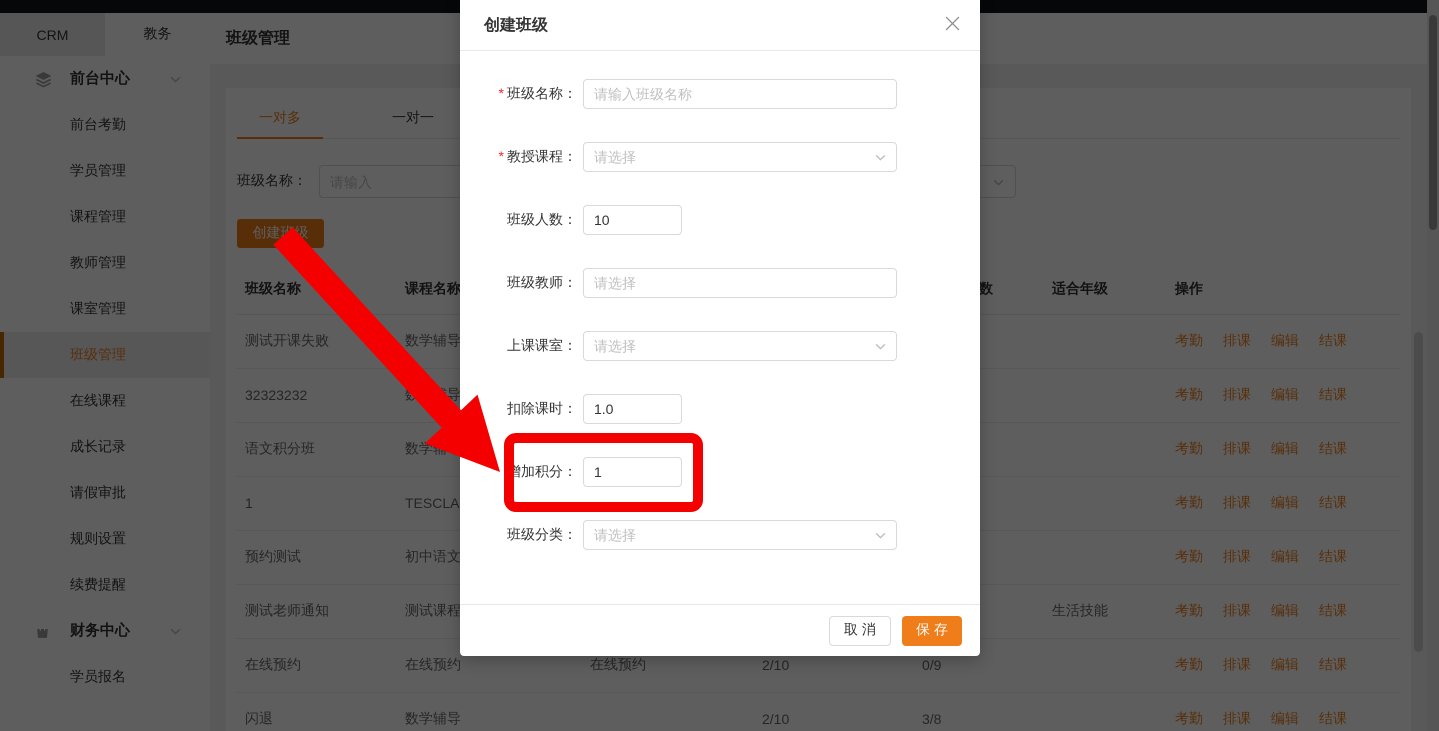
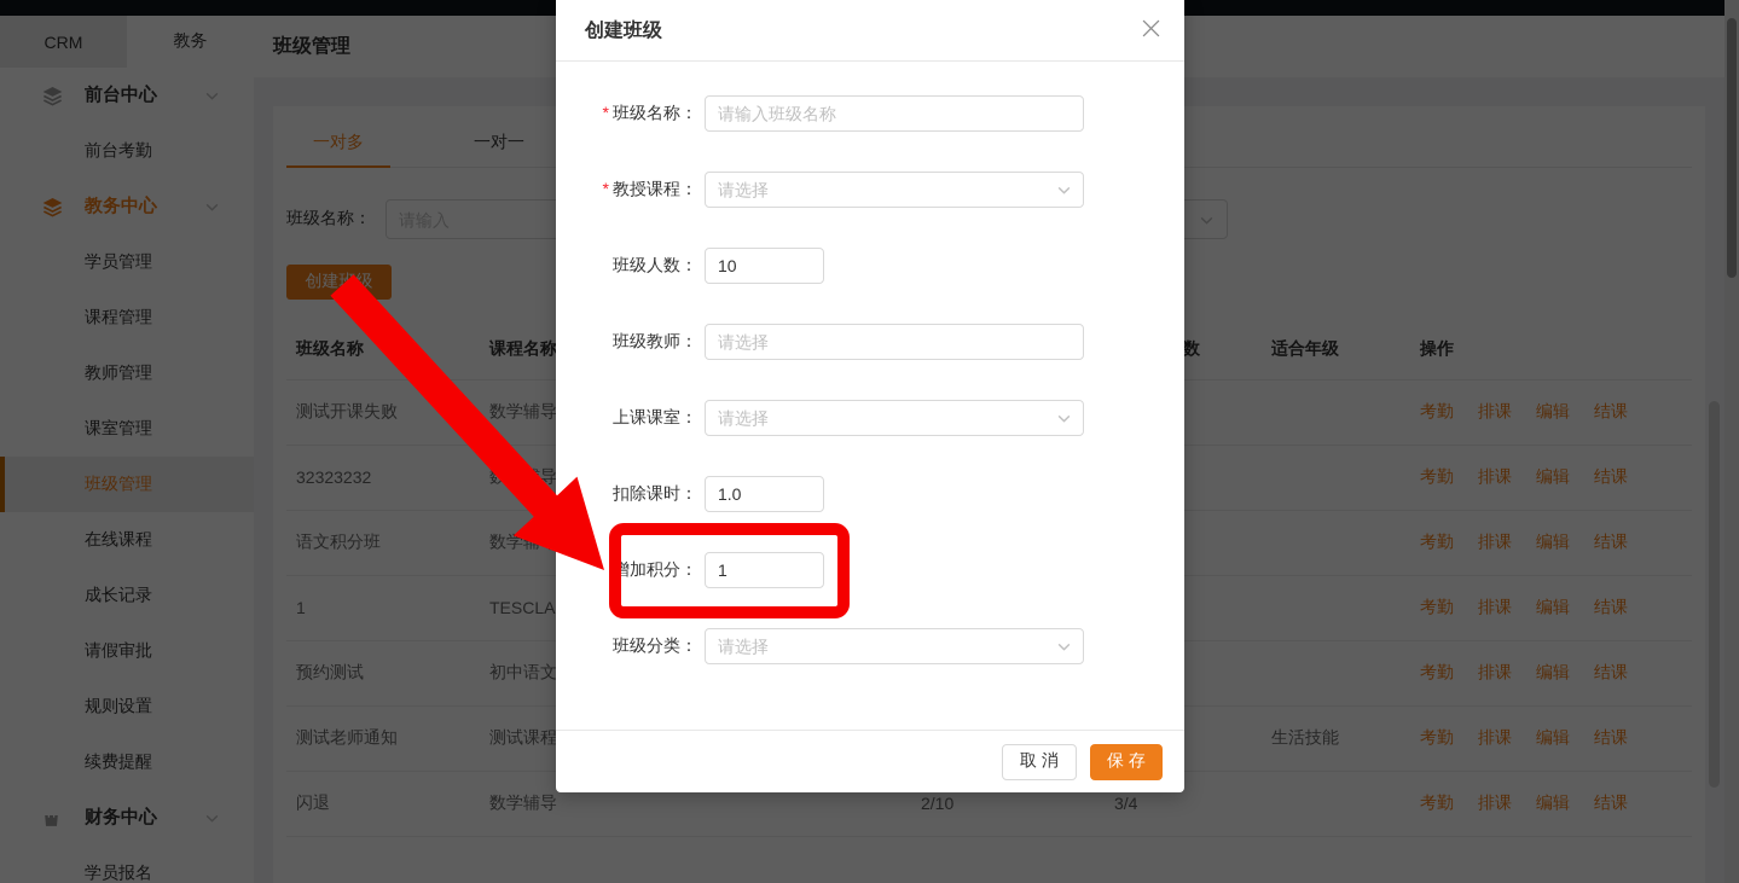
  CRM
  教务
  前台中心
  前台考勤
+ 教务中心
  学员管理
  课程管理
  教师管理
  课室管理
  班级管理
  在线课程
  成长记录
  请假审批
  规则设置
  续费提醒
  财务中心
  学员报名
  班级管理
  一对多
  一对一
  班级名称：
  创建级
  班级名称	课程名称			数	适合年级	操作
  测试开课失败	数学辅导					考勤 排课 编辑 结课
  32323232	导					考勤 排课 编辑 结课
  语文积分班	数学					考勤 排课 编辑 结课
  1	TESCLA					考勤 排课 编辑 结课
  预约测试	初中语文					考勤 排课 编辑 结课
  测试老师通知	测试课程				生活技能	考勤 排课 编辑 结课
- 在线预约	在线预约	在线预约	2/10	0/9		考勤 排课 编辑 结课
- 闪退	数学辅导		2/10	3/8		考勤 排课 编辑 结课
+ 闪退	数学辅导		2/10	3/4		考勤 排课 编辑 结课
  创建班级
  * 班级名称：
  请输入班级名称
  * 教授课程：
  请选择
  班级人数：
  10
  班级教师：
  请选择
  上课课室：
  请选择
  扣除课时：
  1.0
  加积分：
  1
  班级分类：
  请选择
  取 消
  保 存
